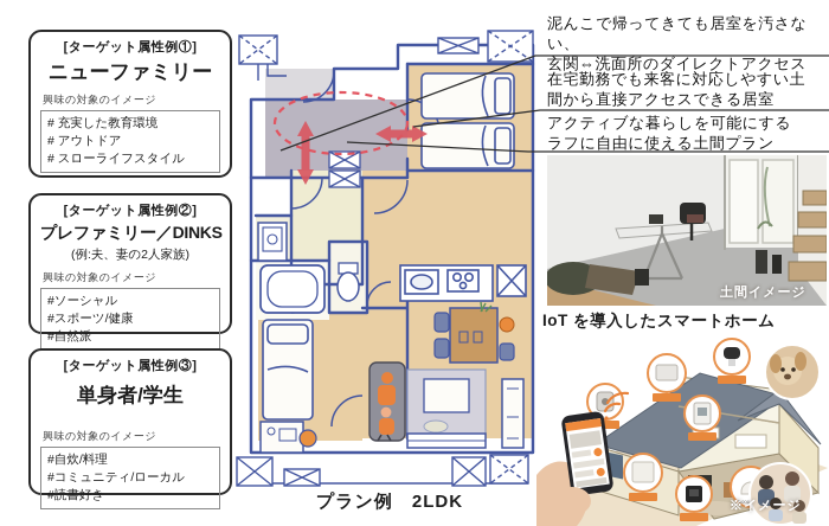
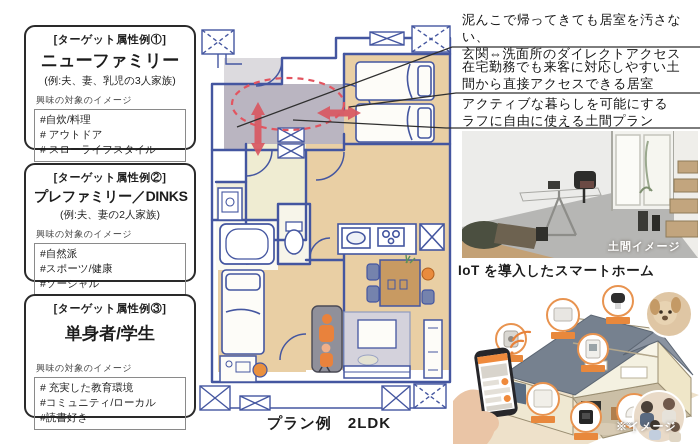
  [ターゲット属性例①]
  ニューファミリー
+ (例:夫、妻、乳児の3人家族)
  興味の対象のイメージ
- # 充実した教育環境
+ #自炊/料理
  # アウトドア
  # スローライフスタイル
  [ターゲット属性例②]
  プレファミリー／DINKS
  (例:夫、妻の2人家族)
  興味の対象のイメージ
- #ソーシャル
+ #自然派
  #スポーツ/健康
- #自然派
+ #ソーシャル
  [ターゲット属性例③]
  単身者/学生
  興味の対象のイメージ
- #自炊/料理
+ # 充実した教育環境
  #コミュニティ/ローカル
  #読書好き
  泥んこで帰ってきても居室を汚さない、
  玄関⇔洗面所のダイレクトアクセス
  在宅勤務でも来客に対応しやすい土
  間から直接アクセスできる居室
  アクティブな暮らしを可能にする
  ラフに自由に使える土間プラン
  土間イメージ
  IoT を導入したスマートホーム
  ※イメージ
  プラン例 2LDK
